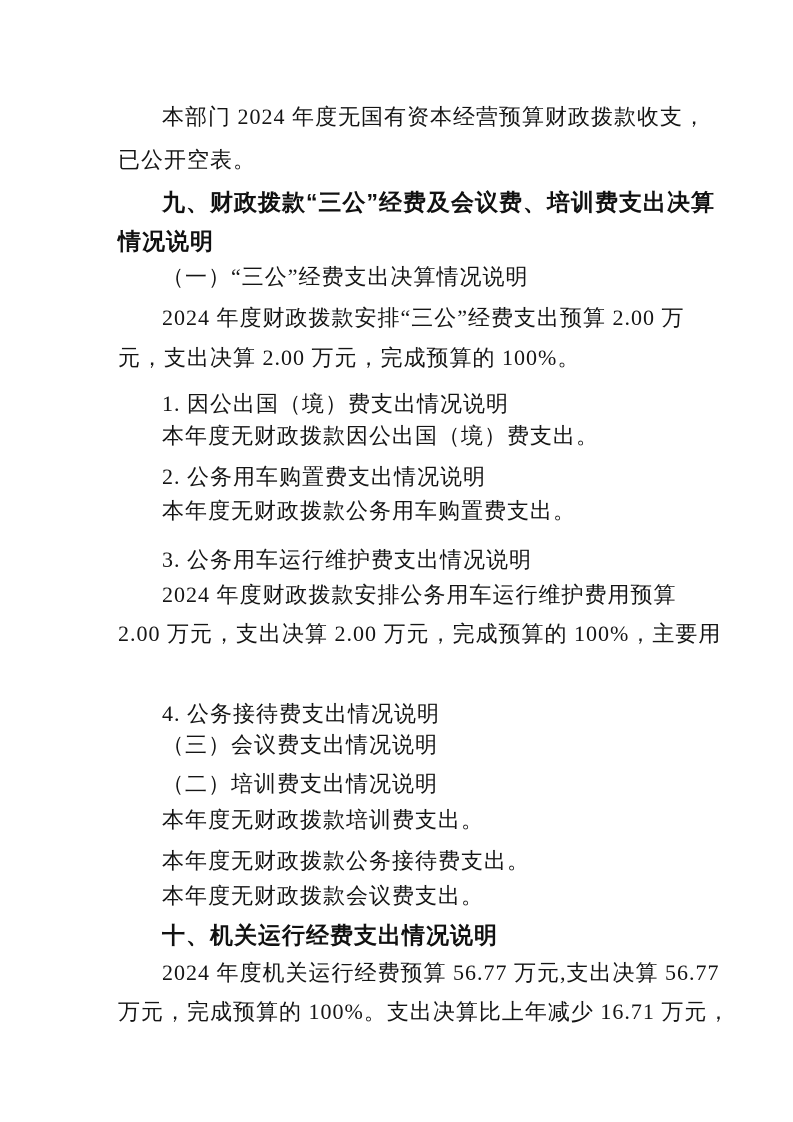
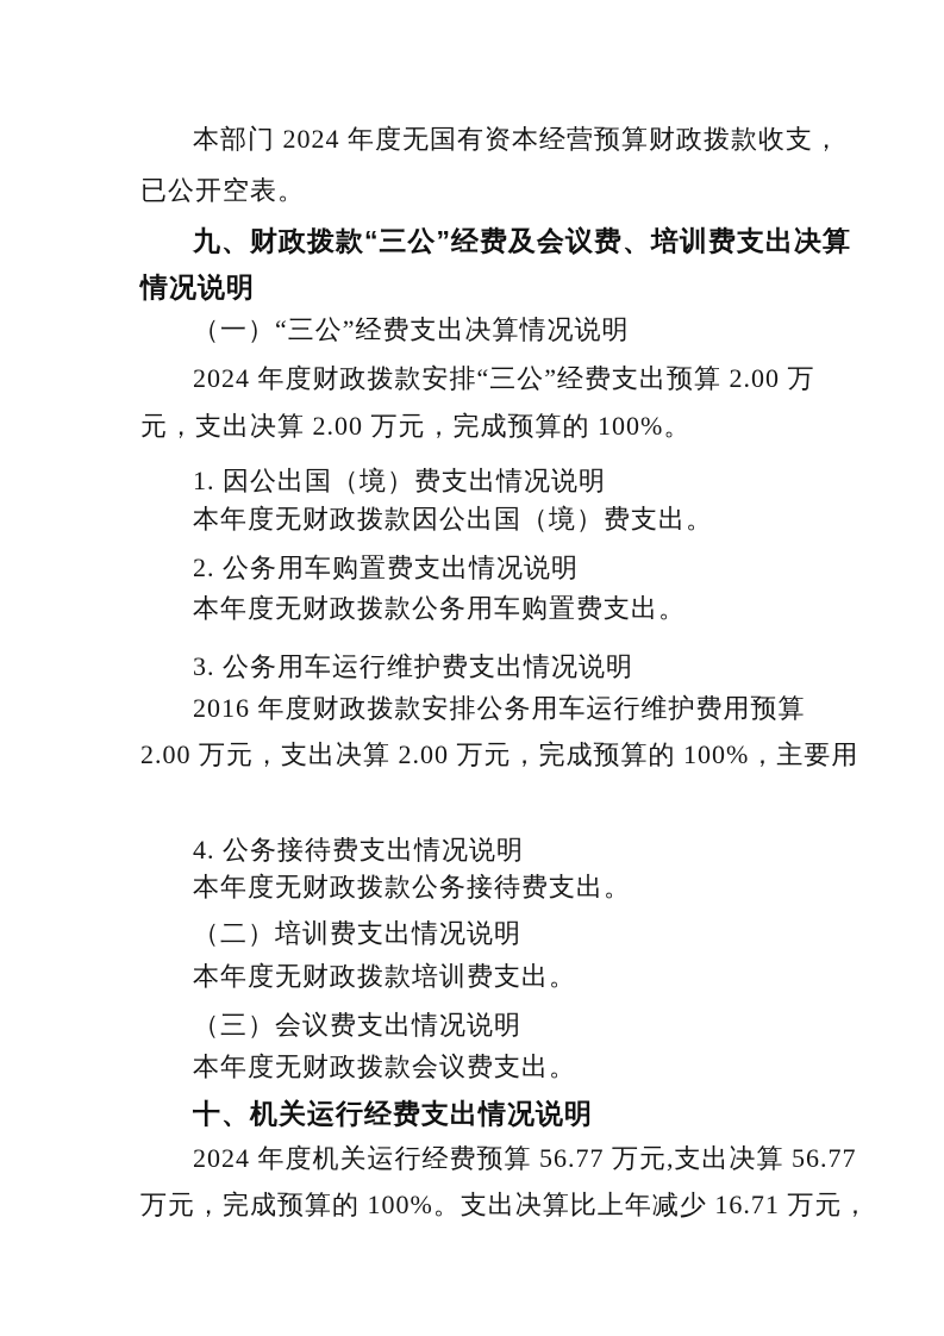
  本部门 2024 年度无国有资本经营预算财政拨款收支，
  已公开空表。
  九、财政拨款“三公”经费及会议费、培训费支出决算
  情况说明
  （一）“三公”经费支出决算情况说明
  2024 年度财政拨款安排“三公”经费支出预算 2.00 万
  元，支出决算 2.00 万元，完成预算的 100%。
  1. 因公出国（境）费支出情况说明
  本年度无财政拨款因公出国（境）费支出。
  2. 公务用车购置费支出情况说明
  本年度无财政拨款公务用车购置费支出。
  3. 公务用车运行维护费支出情况说明
- 2024 年度财政拨款安排公务用车运行维护费用预算
+ 2016 年度财政拨款安排公务用车运行维护费用预算
  2.00 万元，支出决算 2.00 万元，完成预算的 100%，主要用
  4. 公务接待费支出情况说明
- （三）会议费支出情况说明
+ 本年度无财政拨款公务接待费支出。
  （二）培训费支出情况说明
  本年度无财政拨款培训费支出。
- 本年度无财政拨款公务接待费支出。
+ （三）会议费支出情况说明
  本年度无财政拨款会议费支出。
  十、机关运行经费支出情况说明
  2024 年度机关运行经费预算 56.77 万元,支出决算 56.77
  万元，完成预算的 100%。支出决算比上年减少 16.71 万元，
